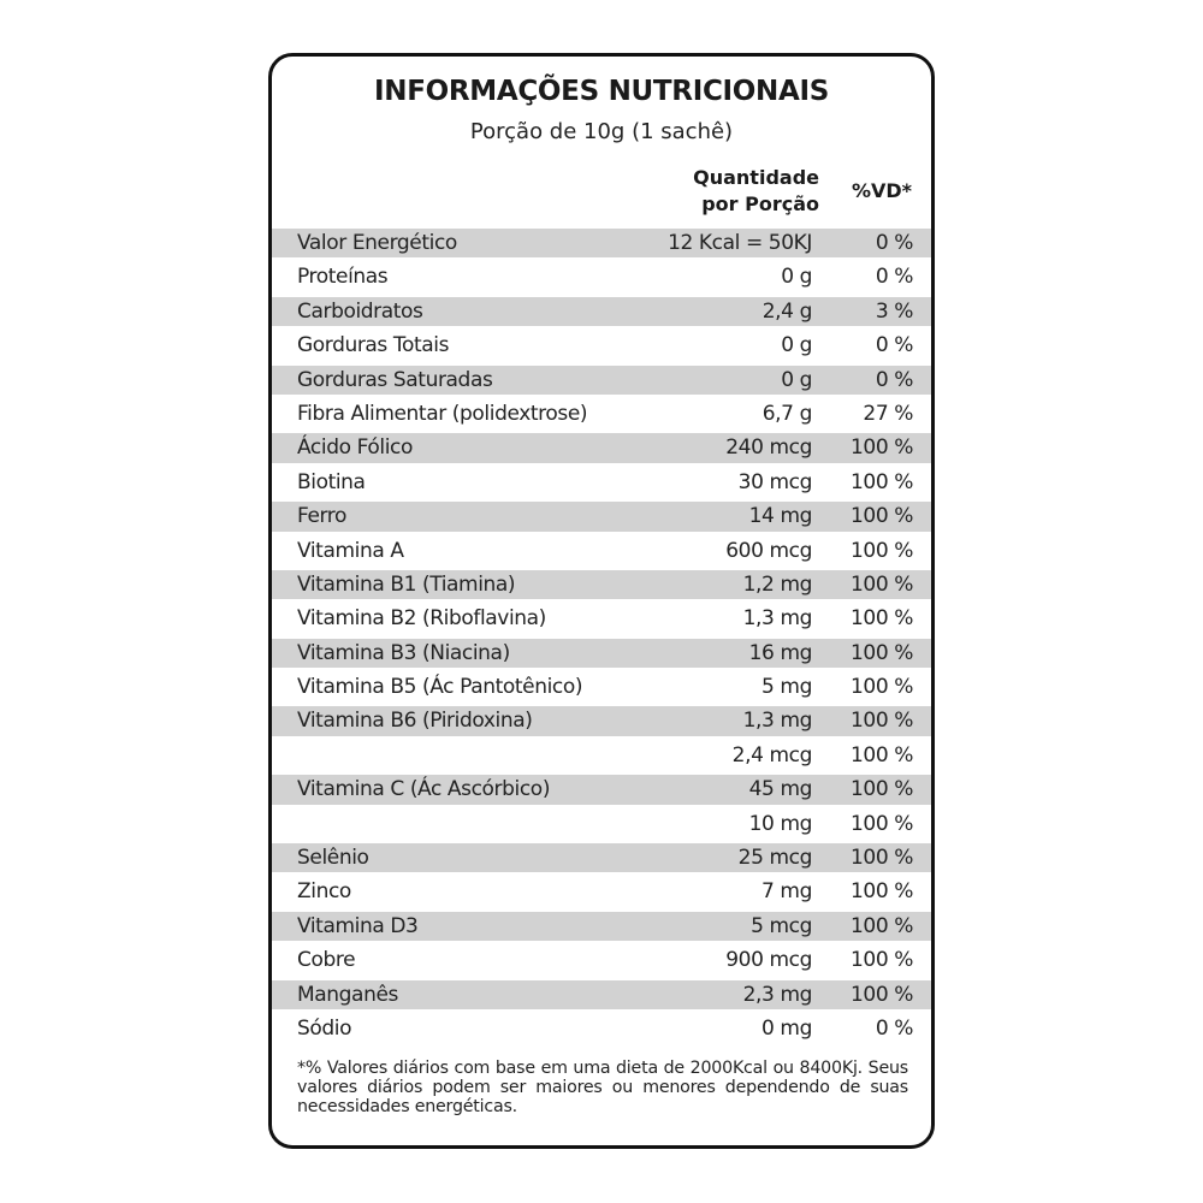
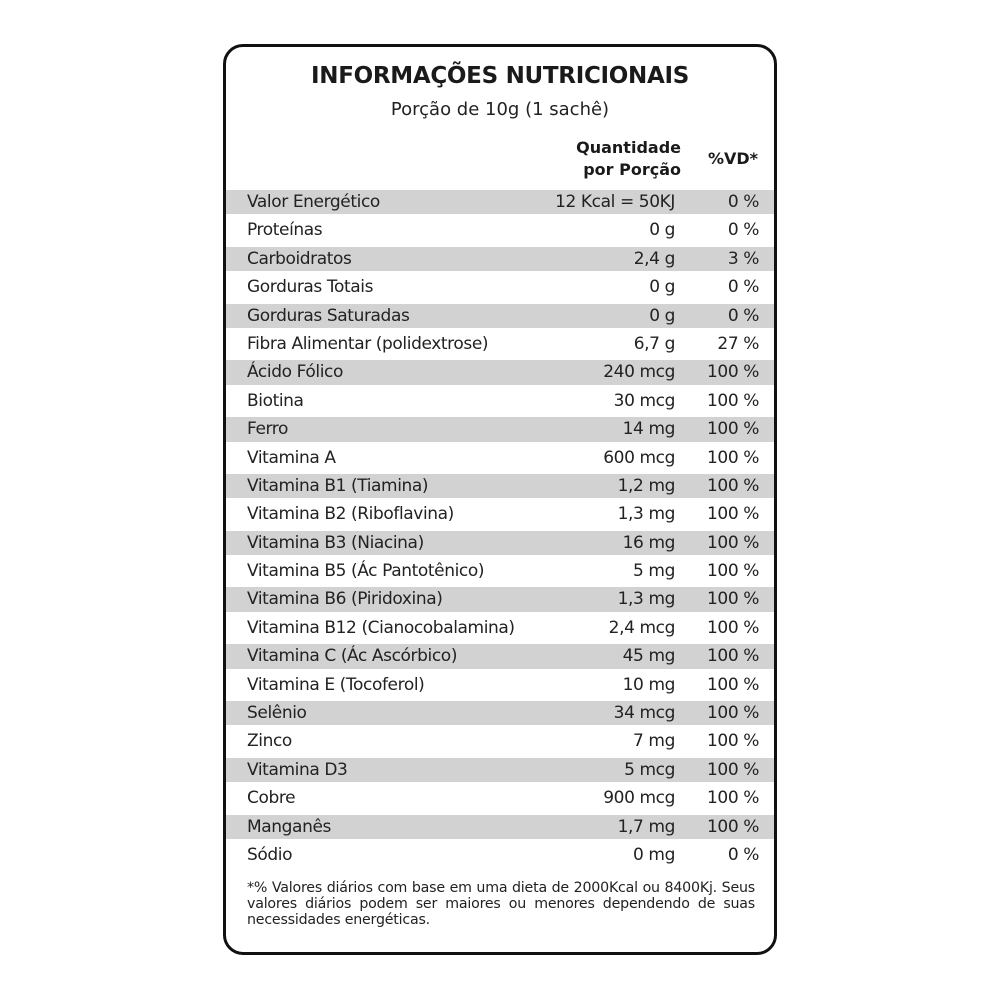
  INFORMAÇÕES NUTRICIONAIS
  Porção de 10g (1 sachê)
  Quantidade
  por Porção
  %VD*
  Valor Energético
  12 Kcal = 50KJ
  0 %
  Proteínas
  0 g
  0 %
  Carboidratos
  2,4 g
  3 %
  Gorduras Totais
  0 g
  0 %
  Gorduras Saturadas
  0 g
  0 %
  Fibra Alimentar (polidextrose)
  6,7 g
  27 %
  Ácido Fólico
  240 mcg
  100 %
  Biotina
  30 mcg
  100 %
  Ferro
  14 mg
  100 %
  Vitamina A
  600 mcg
  100 %
  Vitamina B1 (Tiamina)
  1,2 mg
  100 %
  Vitamina B2 (Riboflavina)
  1,3 mg
  100 %
  Vitamina B3 (Niacina)
  16 mg
  100 %
  Vitamina B5 (Ác Pantotênico)
  5 mg
  100 %
  Vitamina B6 (Piridoxina)
  1,3 mg
  100 %
+ Vitamina B12 (Cianocobalamina)
  2,4 mcg
  100 %
  Vitamina C (Ác Ascórbico)
  45 mg
  100 %
+ Vitamina E (Tocoferol)
  10 mg
  100 %
  Selênio
- 25 mcg
+ 34 mcg
  100 %
  Zinco
  7 mg
  100 %
  Vitamina D3
  5 mcg
  100 %
  Cobre
  900 mcg
  100 %
  Manganês
- 2,3 mg
+ 1,7 mg
  100 %
  Sódio
  0 mg
  0 %
  *% Valores diários com base em uma dieta de 2000Kcal ou 8400Kj. Seus valores diários podem ser maiores ou menores dependendo de suas necessidades energéticas.
